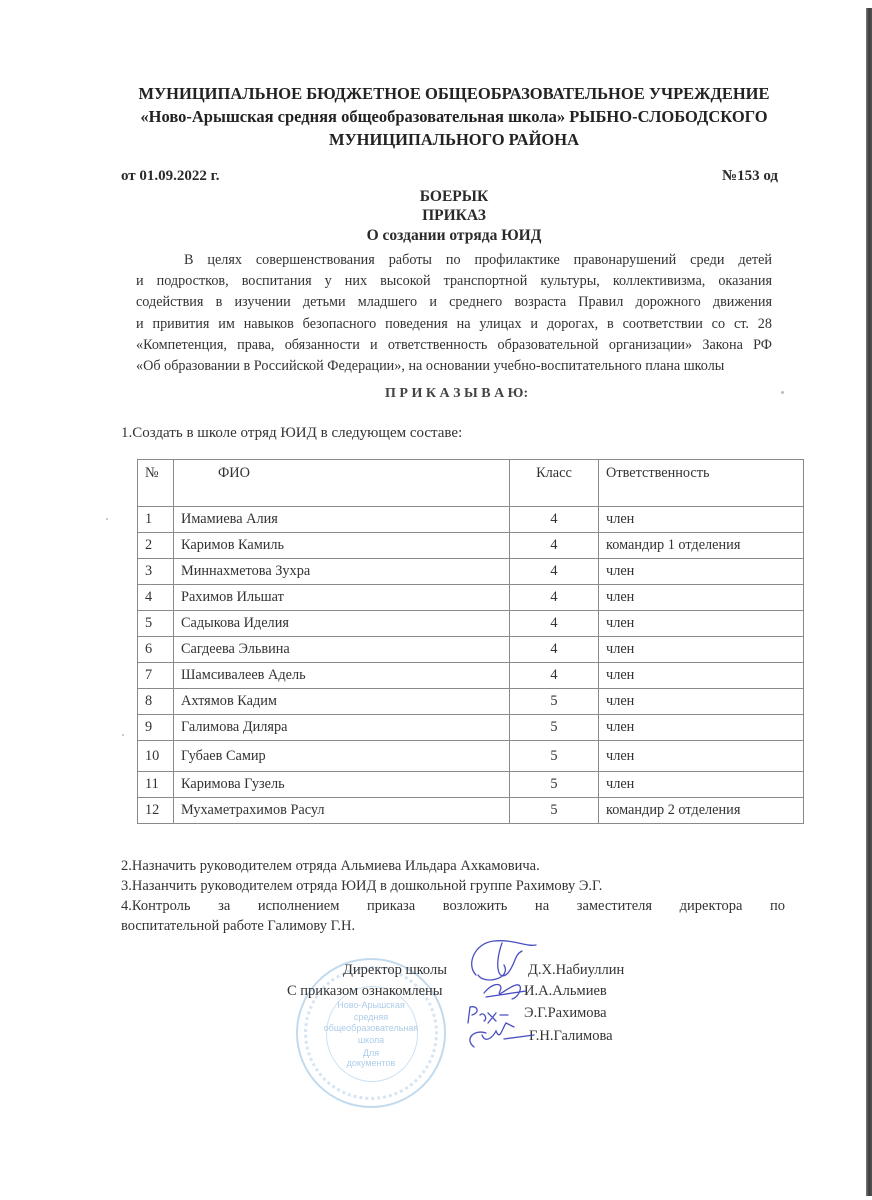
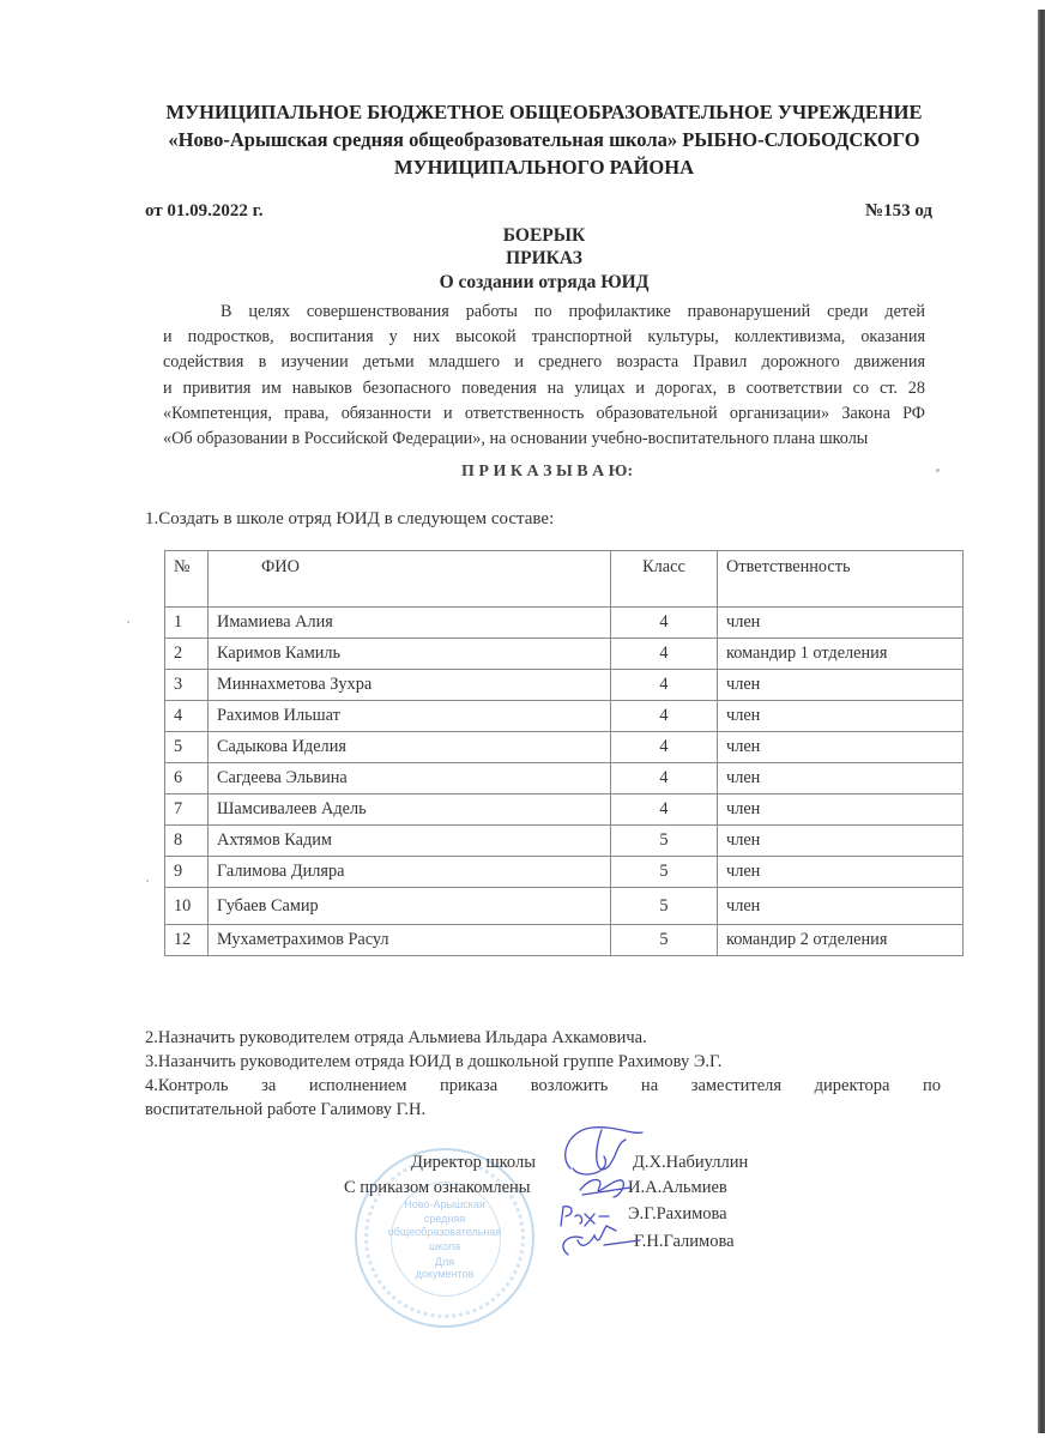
  МУНИЦИПАЛЬНОЕ БЮДЖЕТНОЕ ОБЩЕОБРАЗОВАТЕЛЬНОЕ УЧРЕЖДЕНИЕ
  «Ново-Арышская средняя общеобразовательная школа» РЫБНО-СЛОБОДСКОГО
  МУНИЦИПАЛЬНОГО РАЙОНА
  от 01.09.2022 г.
  №153 од
  БОЕРЫК
  ПРИКАЗ
  О создании отряда ЮИД
  В целях совершенствования работы по профилактике правонарушений среди детей
  и подростков, воспитания у них высокой транспортной культуры, коллективизма, оказания
  содействия в изучении детьми младшего и среднего возраста Правил дорожного движения
  и привития им навыков безопасного поведения на улицах и дорогах, в соответствии со ст. 28
  «Компетенция, права, обязанности и ответственность образовательной организации» Закона РФ
  «Об образовании в Российской Федерации», на основании учебно-воспитательного плана школы
  П Р И К А З Ы В А Ю:
  1.Создать в школе отряд ЮИД в следующем составе:
  №	ФИО	Класс	Ответственность
  1	Имамиева Алия	4	член
  2	Каримов Камиль	4	командир 1 отделения
  3	Миннахметова Зухра	4	член
  4	Рахимов Ильшат	4	член
  5	Садыкова Иделия	4	член
  6	Сагдеева Эльвина	4	член
  7	Шамсивалеев Адель	4	член
  8	Ахтямов Кадим	5	член
  9	Галимова Диляра	5	член
  10	Губаев Самир	5	член
- 11	Каримова Гузель	5	член
  12	Мухаметрахимов Расул	5	командир 2 отделения
  2.Назначить руководителем отряда Альмиева Ильдара Ахкамовича.
  3.Назанчить руководителем отряда ЮИД в дошкольной группе Рахимову Э.Г.
  4.Контроль за исполнением приказа возложить на заместителя директора по
  воспитательной работе Галимову Г.Н.
  Ново-Арышская
  средняя
  общеобразовательная
  школа
  Для
  документов
  Директор школы
  Д.Х.Набиуллин
  С приказом ознакомлены
  И.А.Альмиев
  Э.Г.Рахимова
  Г.Н.Галимова
